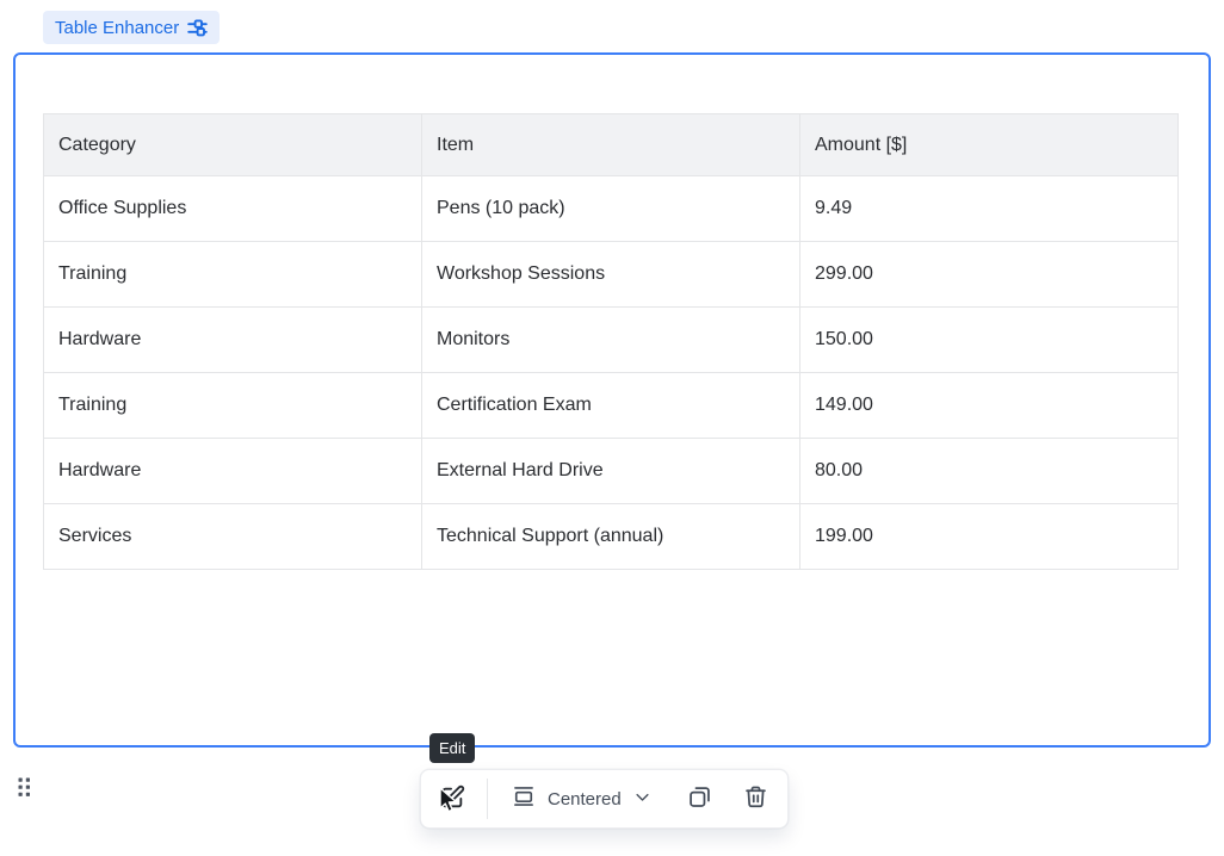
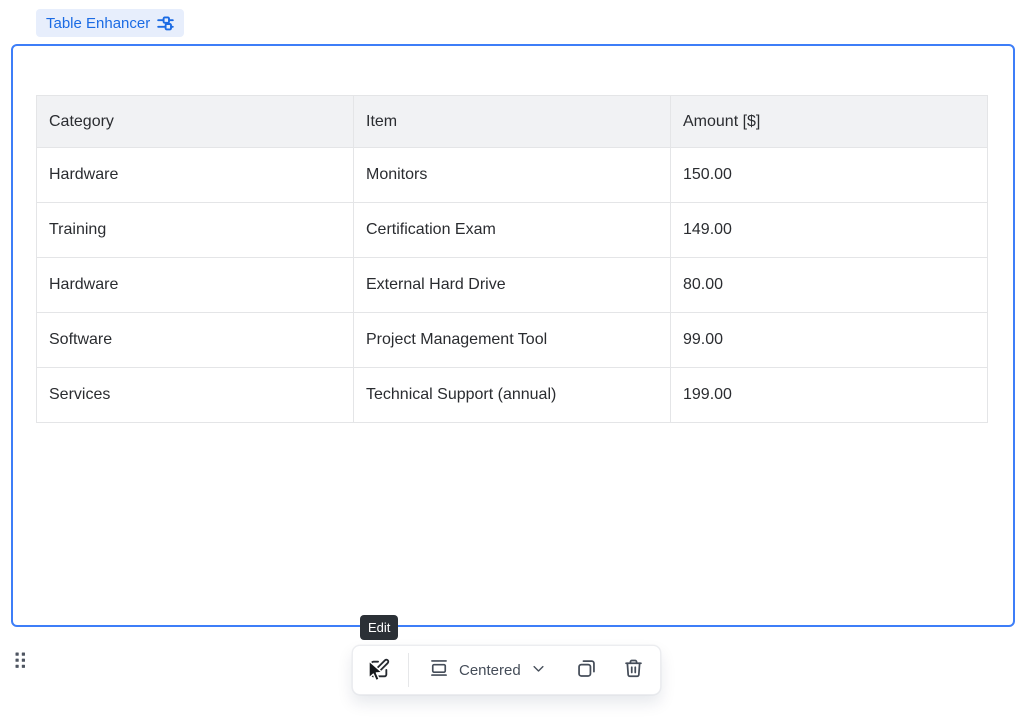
  Table Enhancer
  Category	Item	Amount [$]
- Office Supplies	Pens (10 pack)	9.49
- Training	Workshop Sessions	299.00
  Hardware	Monitors	150.00
  Training	Certification Exam	149.00
  Hardware	External Hard Drive	80.00
+ Software	Project Management Tool	99.00
  Services	Technical Support (annual)	199.00
  Edit
  Centered
